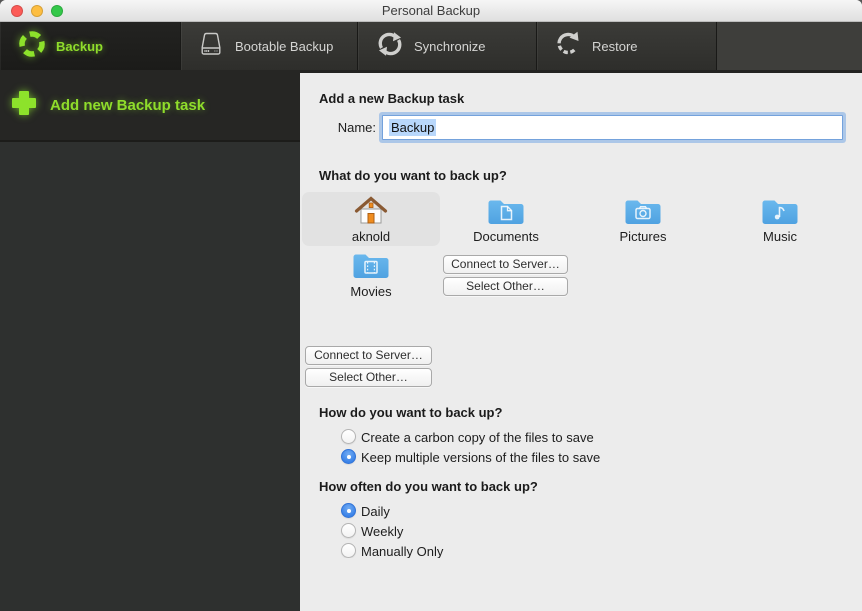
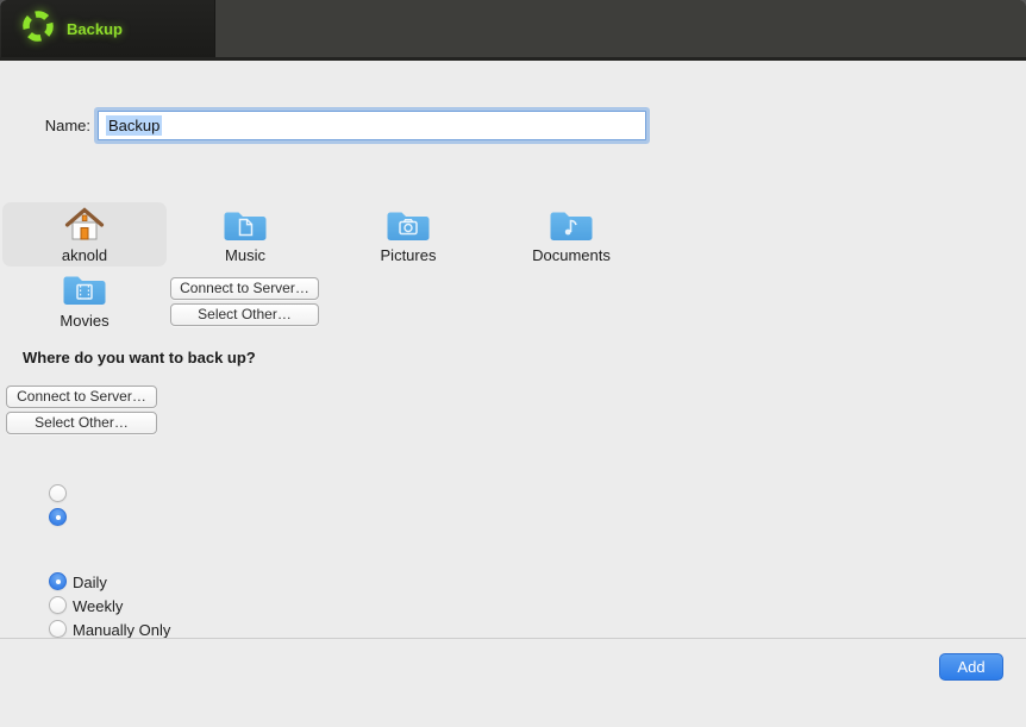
- Personal Backup
  Backup
- Bootable Backup
- Synchronize
- Restore
- Add new Backup task
- Add a new Backup task
  Name:
  Backup
- What do you want to back up?
  aknold
- Documents
+ Music
  Pictures
- Music
+ Documents
  Movies
  Connect to Server…
  Select Other…
+ Where do you want to back up?
  Connect to Server…
  Select Other…
- How do you want to back up?
- Create a carbon copy of the files to save
- Keep multiple versions of the files to save
- How often do you want to back up?
  Daily
  Weekly
  Manually Only
+ Add
